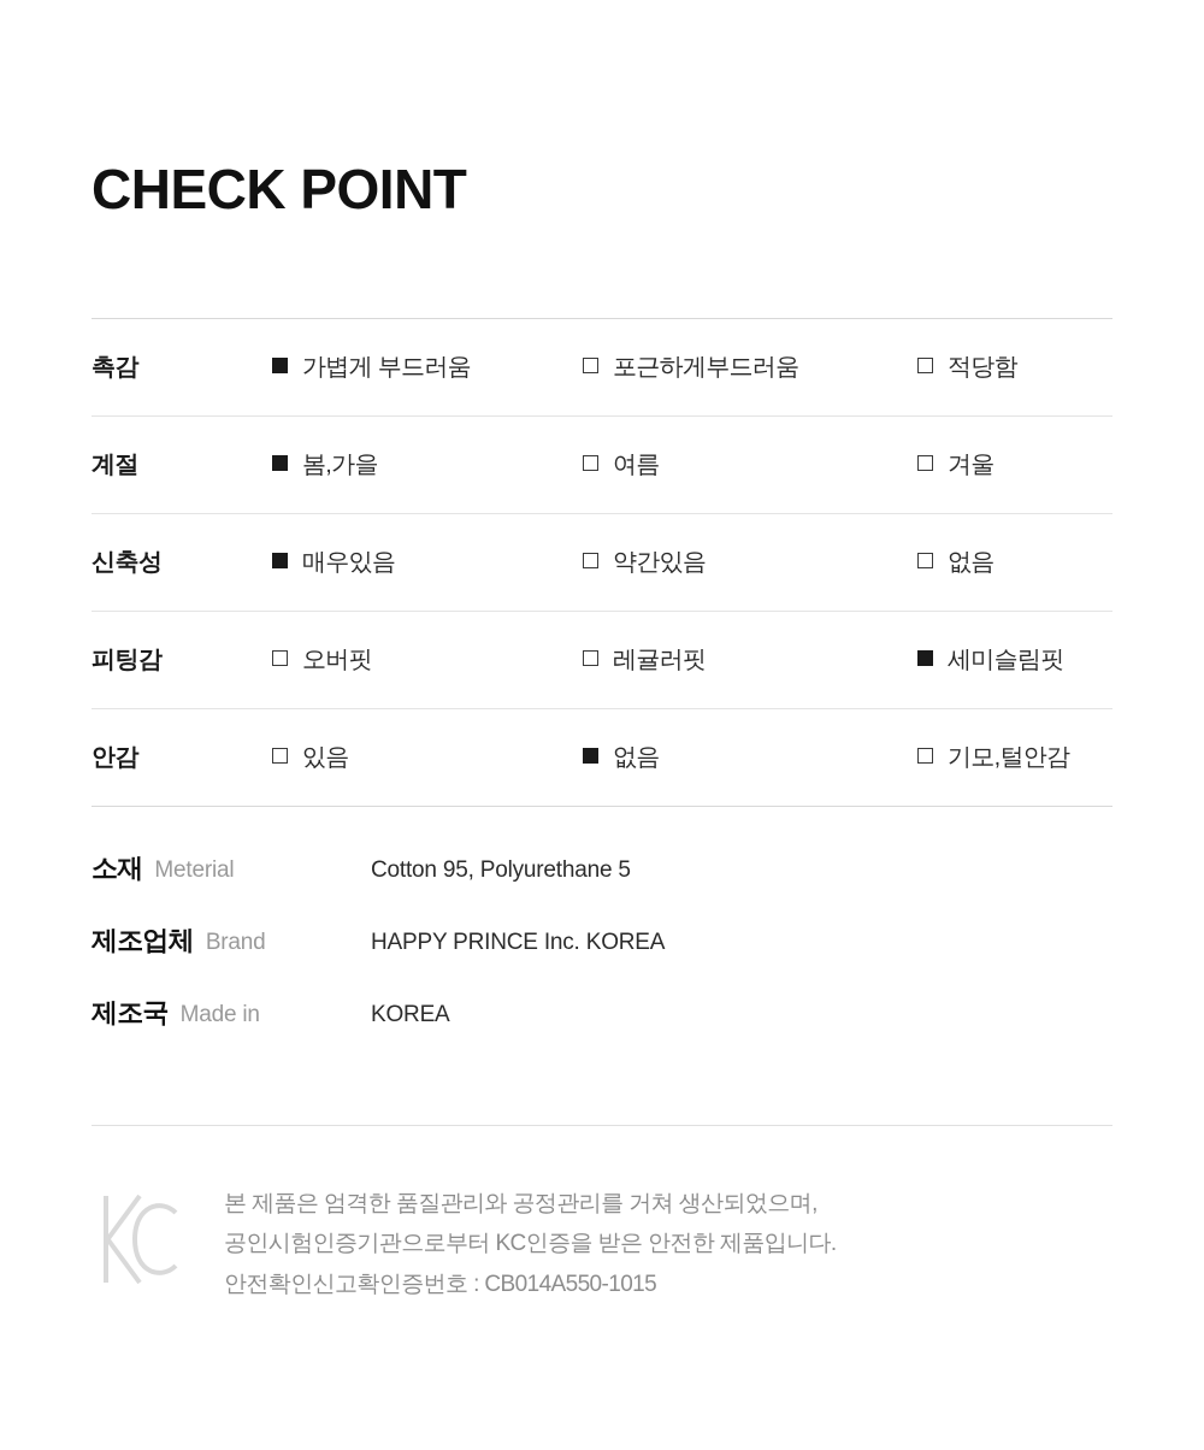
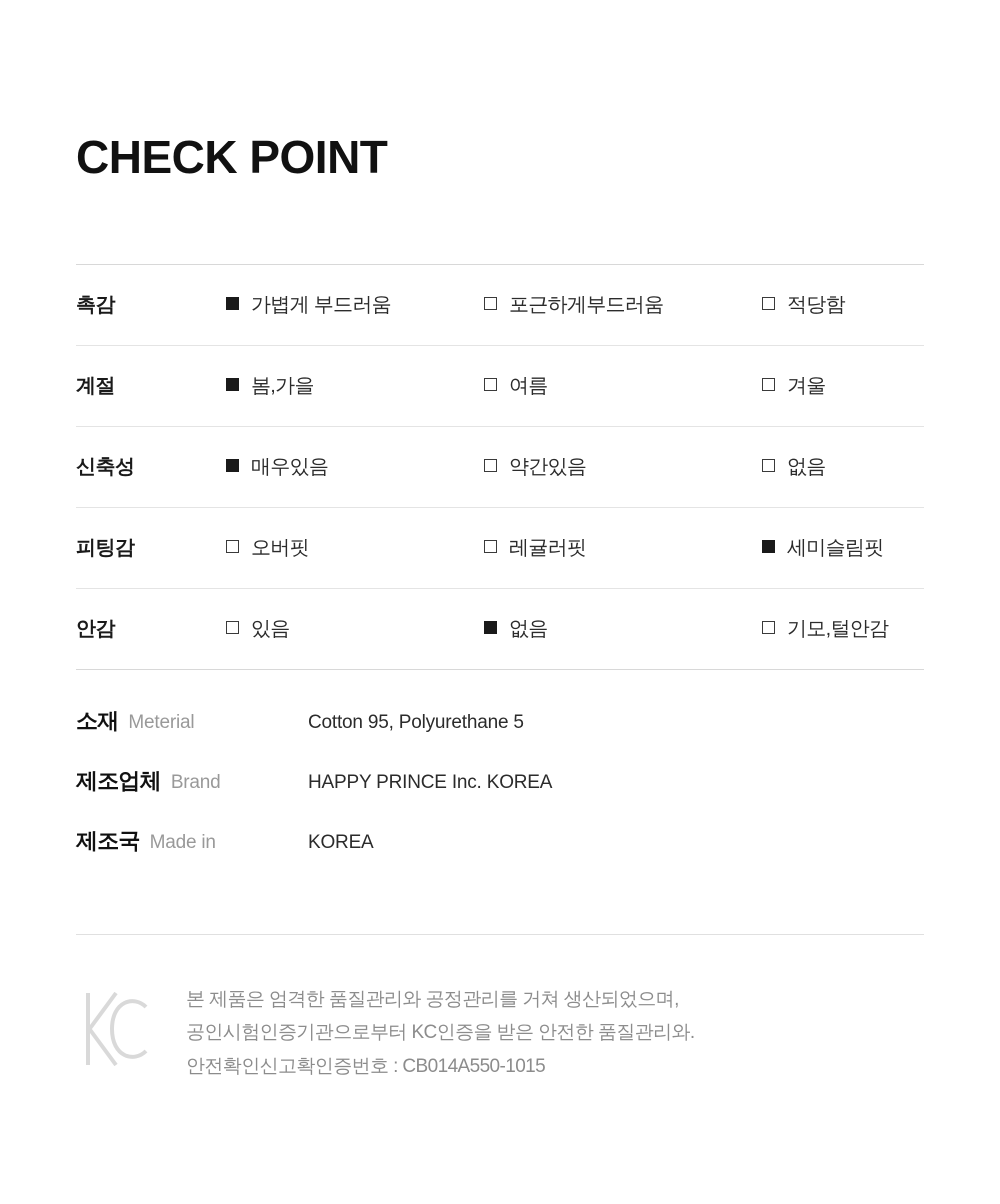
  CHECK POINT
  촉감
  가볍게 부드러움
  포근하게부드러움
  적당함
  계절
  봄,가을
  여름
  겨울
  신축성
  매우있음
  약간있음
  없음
  피팅감
  오버핏
  레귤러핏
  세미슬림핏
  안감
  있음
  없음
  기모,털안감
  소재
  Meterial
  Cotton 95, Polyurethane 5
  제조업체
  Brand
  HAPPY PRINCE Inc. KOREA
  제조국
  Made in
  KOREA
  본 제품은 엄격한 품질관리와 공정관리를 거쳐 생산되었으며,
- 공인시험인증기관으로부터 KC인증을 받은 안전한 제품입니다.
+ 공인시험인증기관으로부터 KC인증을 받은 안전한 품질관리와.
  안전확인신고확인증번호 : CB014A550-1015
